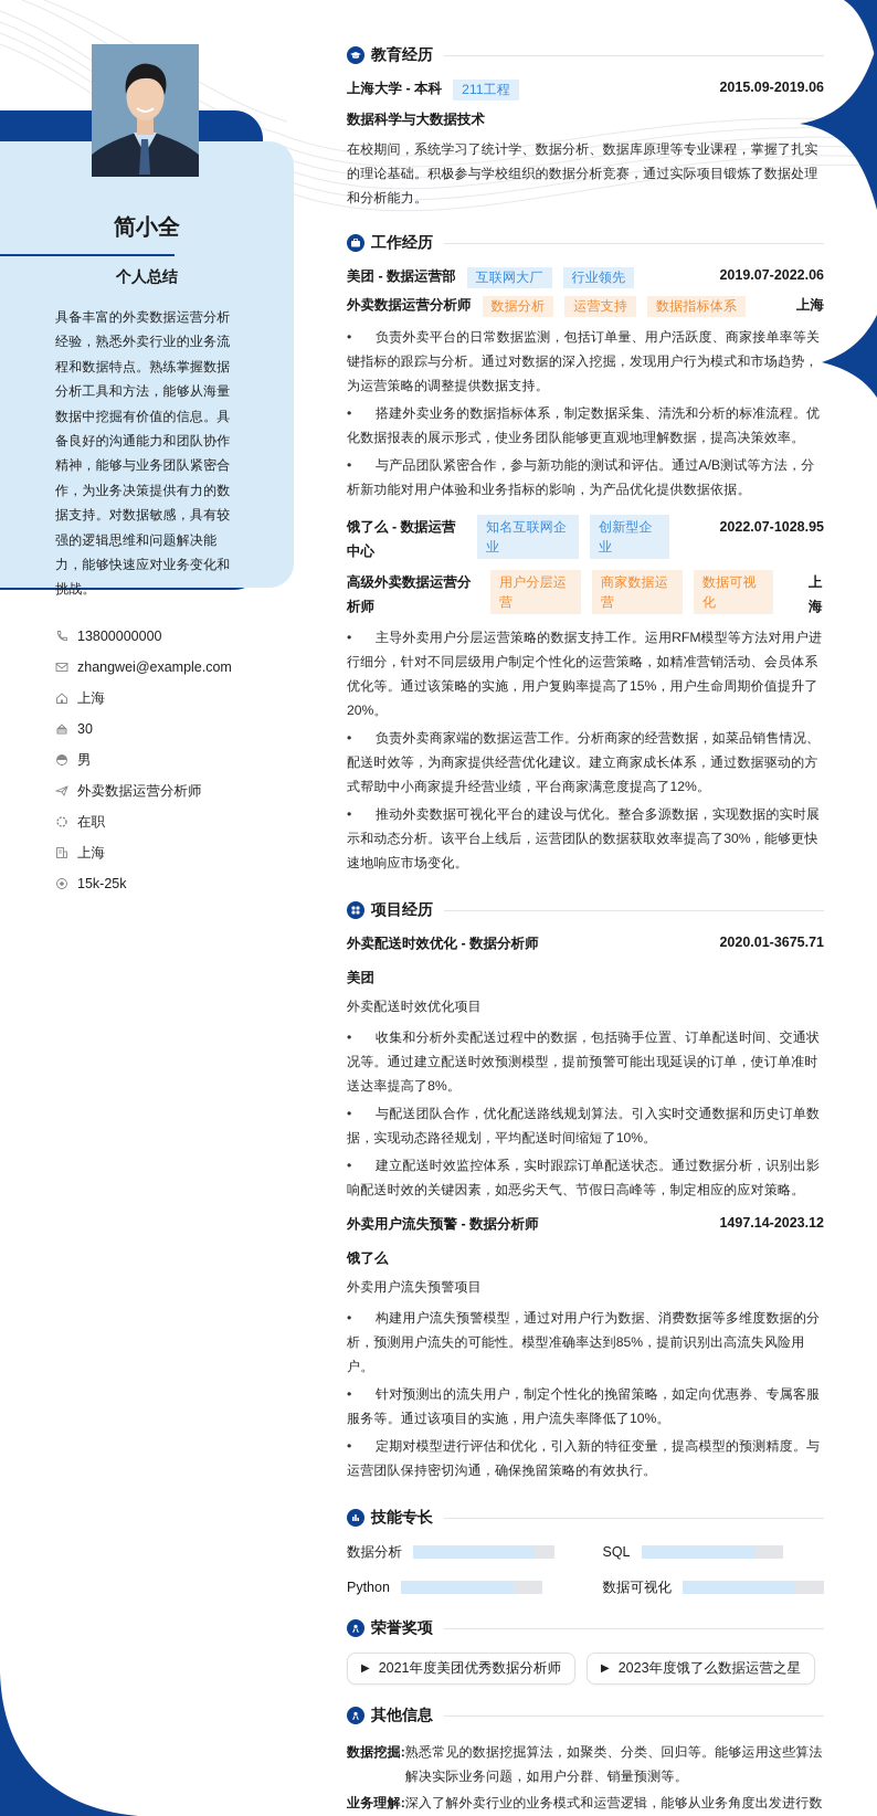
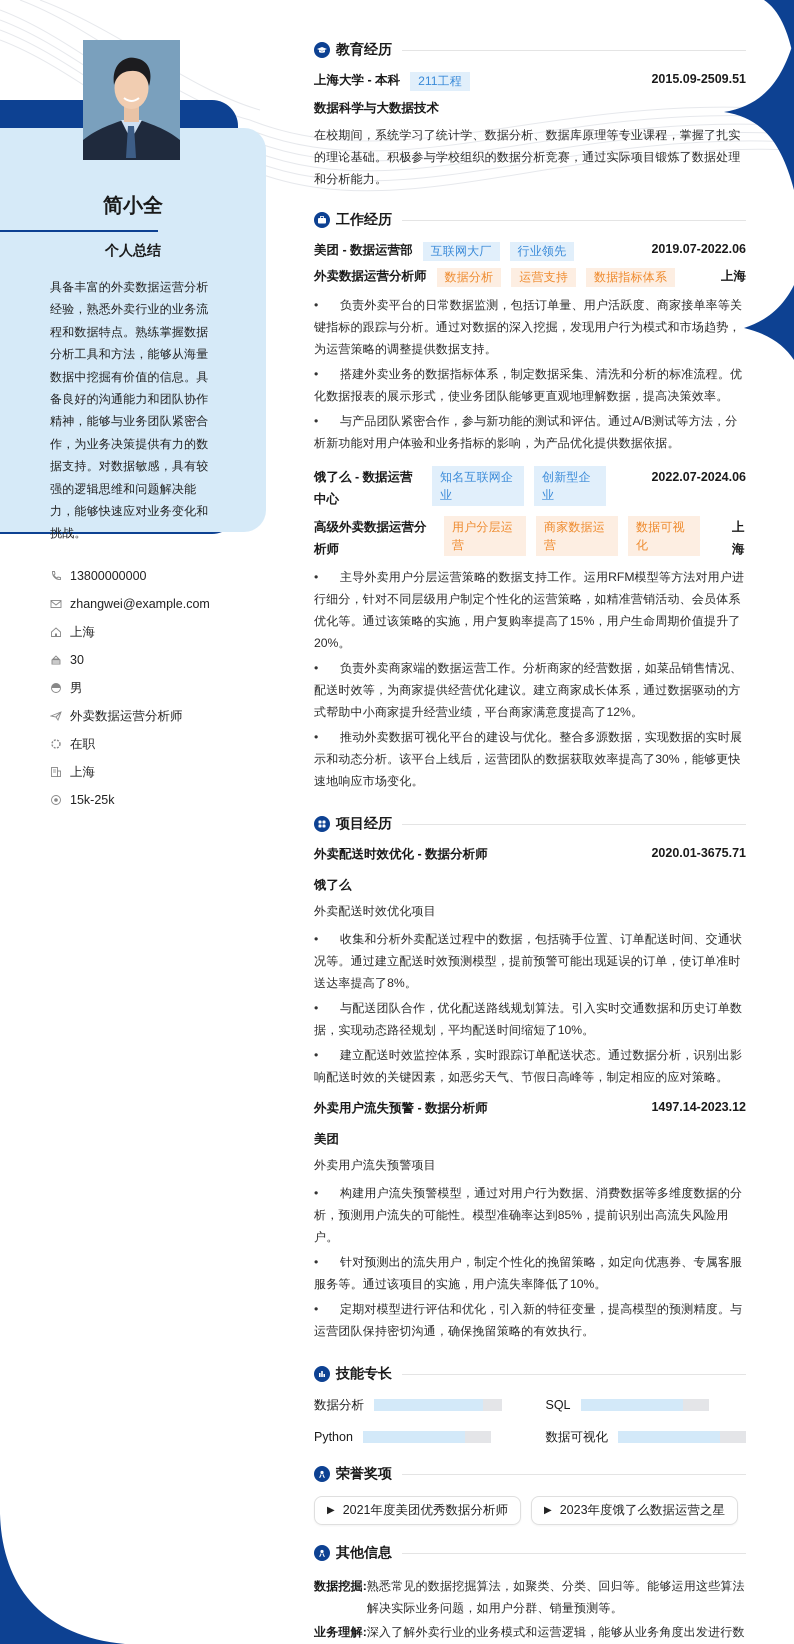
  简小全
  个人总结
  具备丰富的外卖数据运营分析经验，熟悉外卖行业的业务流程和数据特点。熟练掌握数据分析工具和方法，能够从海量数据中挖掘有价值的信息。具备良好的沟通能力和团队协作精神，能够与业务团队紧密合作，为业务决策提供有力的数据支持。对数据敏感，具有较强的逻辑思维和问题解决能力，能够快速应对业务变化和挑战。
  13800000000
  zhangwei@example.com
  上海
  30
  男
  外卖数据运营分析师
  在职
  上海
  15k-25k
  教育经历
  上海大学 - 本科
  211工程
- 2015.09-2019.06
+ 2015.09-2509.51
  数据科学与大数据技术
  在校期间，系统学习了统计学、数据分析、数据库原理等专业课程，掌握了扎实的理论基础。积极参与学校组织的数据分析竞赛，通过实际项目锻炼了数据处理和分析能力。
  工作经历
  美团 - 数据运营部
  互联网大厂
  行业领先
  2019.07-2022.06
  外卖数据运营分析师
  数据分析
  运营支持
  数据指标体系
  上海
  负责外卖平台的日常数据监测，包括订单量、用户活跃度、商家接单率等关键指标的跟踪与分析。通过对数据的深入挖掘，发现用户行为模式和市场趋势，为运营策略的调整提供数据支持。
  搭建外卖业务的数据指标体系，制定数据采集、清洗和分析的标准流程。优化数据报表的展示形式，使业务团队能够更直观地理解数据，提高决策效率。
  与产品团队紧密合作，参与新功能的测试和评估。通过A/B测试等方法，分析新功能对用户体验和业务指标的影响，为产品优化提供数据依据。
  饿了么 - 数据运营中心
  知名互联网企业
  创新型企业
- 2022.07-1028.95
+ 2022.07-2024.06
  高级外卖数据运营分析师
  用户分层运营
  商家数据运营
  数据可视化
  上海
  主导外卖用户分层运营策略的数据支持工作。运用RFM模型等方法对用户进行细分，针对不同层级用户制定个性化的运营策略，如精准营销活动、会员体系优化等。通过该策略的实施，用户复购率提高了15%，用户生命周期价值提升了20%。
  负责外卖商家端的数据运营工作。分析商家的经营数据，如菜品销售情况、配送时效等，为商家提供经营优化建议。建立商家成长体系，通过数据驱动的方式帮助中小商家提升经营业绩，平台商家满意度提高了12%。
  推动外卖数据可视化平台的建设与优化。整合多源数据，实现数据的实时展示和动态分析。该平台上线后，运营团队的数据获取效率提高了30%，能够更快速地响应市场变化。
  项目经历
  外卖配送时效优化 - 数据分析师
  2020.01-3675.71
- 美团
+ 饿了么
  外卖配送时效优化项目
  收集和分析外卖配送过程中的数据，包括骑手位置、订单配送时间、交通状况等。通过建立配送时效预测模型，提前预警可能出现延误的订单，使订单准时送达率提高了8%。
  与配送团队合作，优化配送路线规划算法。引入实时交通数据和历史订单数据，实现动态路径规划，平均配送时间缩短了10%。
  建立配送时效监控体系，实时跟踪订单配送状态。通过数据分析，识别出影响配送时效的关键因素，如恶劣天气、节假日高峰等，制定相应的应对策略。
  外卖用户流失预警 - 数据分析师
  1497.14-2023.12
- 饿了么
+ 美团
  外卖用户流失预警项目
  构建用户流失预警模型，通过对用户行为数据、消费数据等多维度数据的分析，预测用户流失的可能性。模型准确率达到85%，提前识别出高流失风险用户。
  针对预测出的流失用户，制定个性化的挽留策略，如定向优惠券、专属客服服务等。通过该项目的实施，用户流失率降低了10%。
  定期对模型进行评估和优化，引入新的特征变量，提高模型的预测精度。与运营团队保持密切沟通，确保挽留策略的有效执行。
  技能专长
  数据分析
  SQL
  Python
  数据可视化
  荣誉奖项
  ▶
  2021年度美团优秀数据分析师
  ▶
  2023年度饿了么数据运营之星
  其他信息
  数据挖掘:
  熟悉常见的数据挖掘算法，如聚类、分类、回归等。能够运用这些算法解决实际业务问题，如用户分群、销量预测等。
  业务理解:
  深入了解外卖行业的业务模式和运营逻辑，能够从业务角度出发进行数
